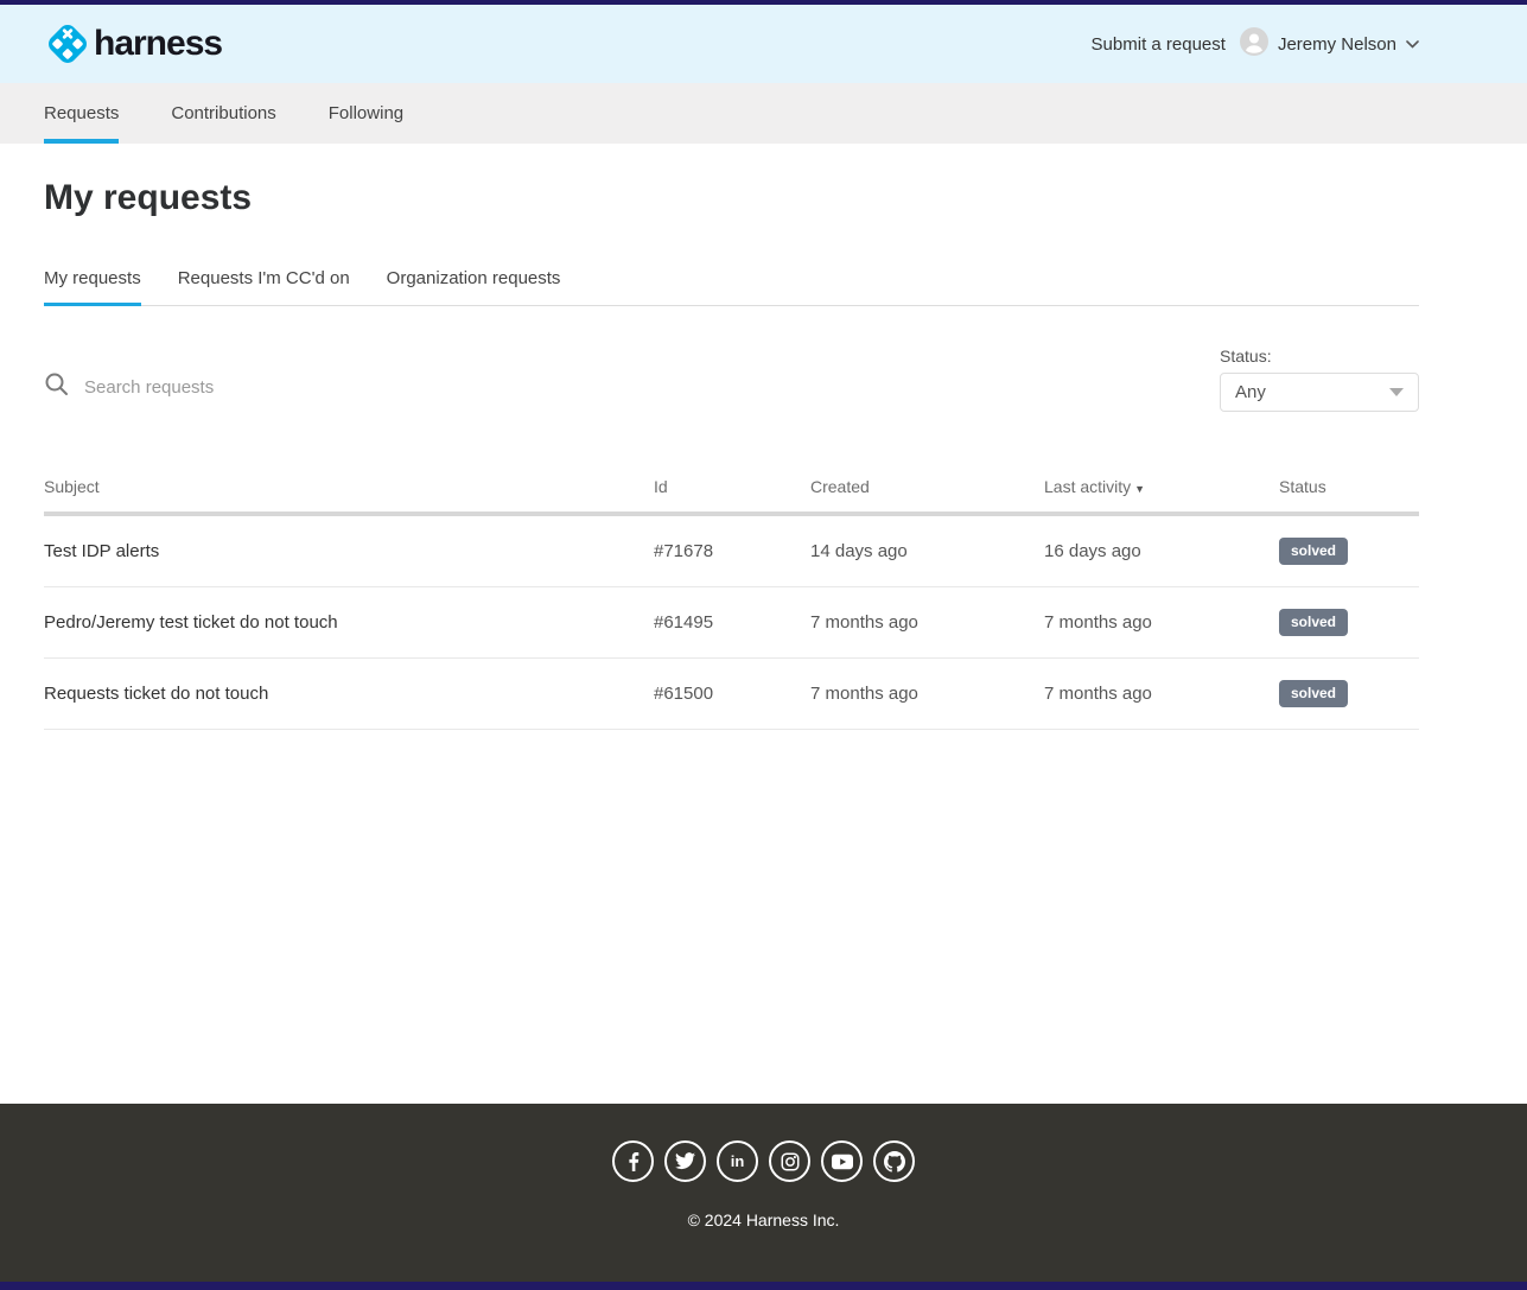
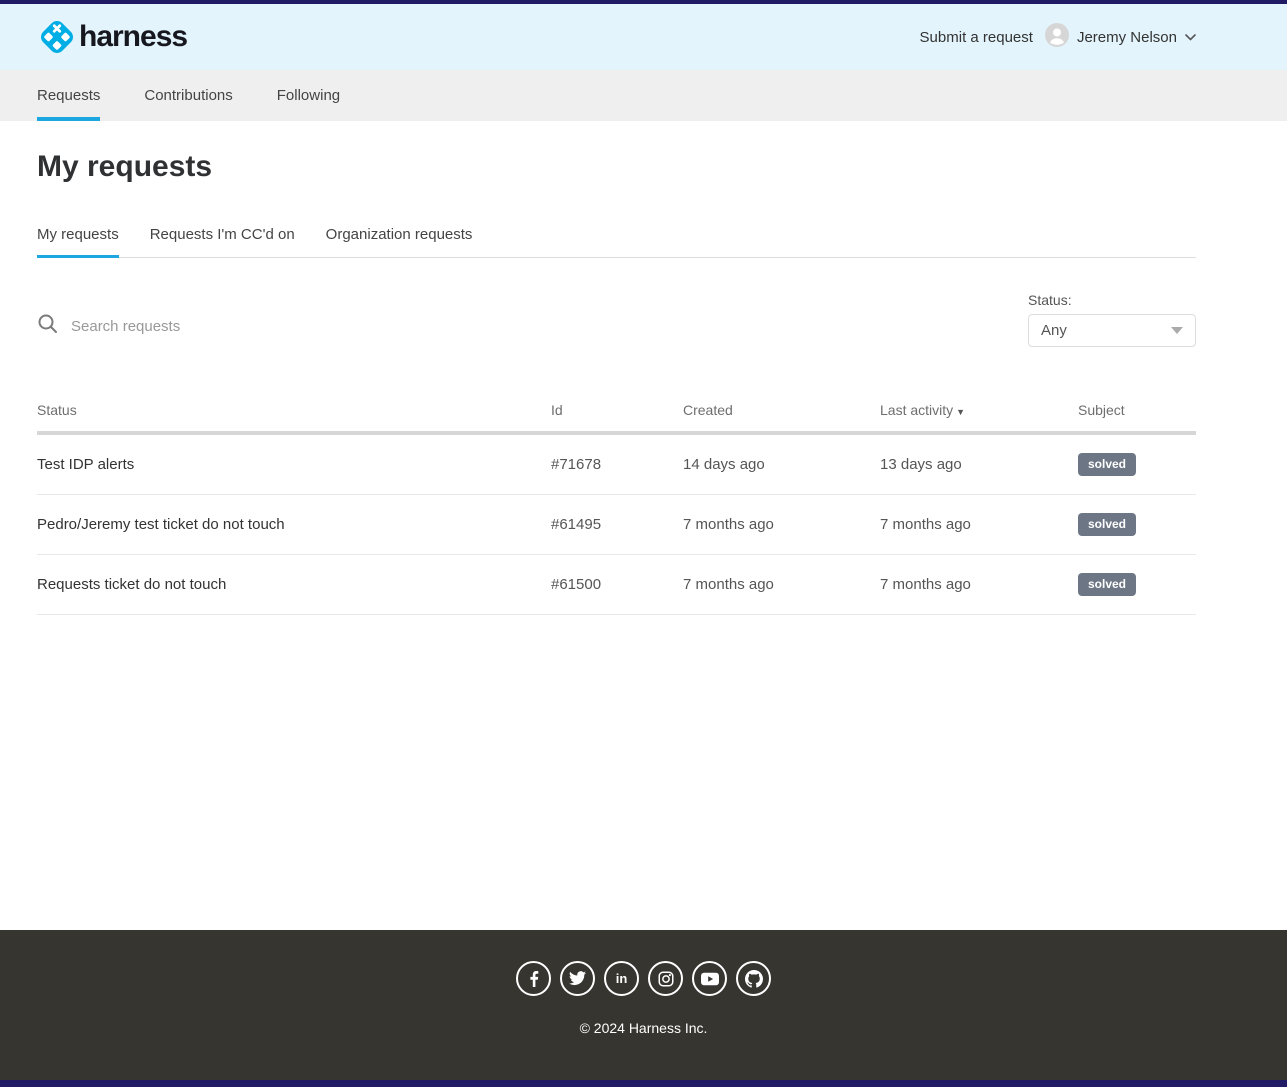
  harness
  Submit a request
  Jeremy Nelson
  Requests
  Contributions
  Following
  My requests
  My requests
  Requests I'm CC'd on
  Organization requests
  Search requests
  Status:
  Any
- Subject
+ Status
  Id
  Created
  Last activity ▼
- Status
+ Subject
  Test IDP alerts
  #71678
  14 days ago
- 16 days ago
+ 13 days ago
  solved
  Pedro/Jeremy test ticket do not touch
  #61495
  7 months ago
  7 months ago
  solved
  Requests ticket do not touch
  #61500
  7 months ago
  7 months ago
  solved
  in
  © 2024 Harness Inc.
